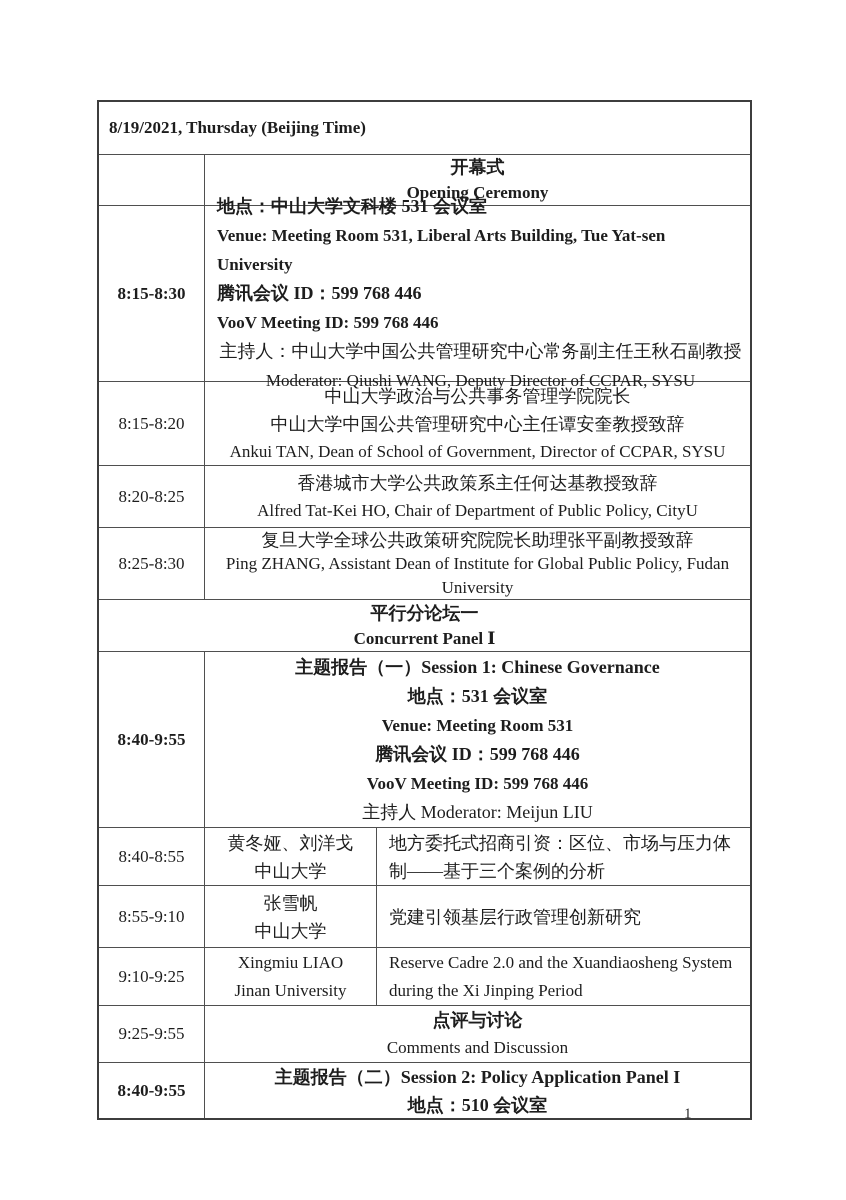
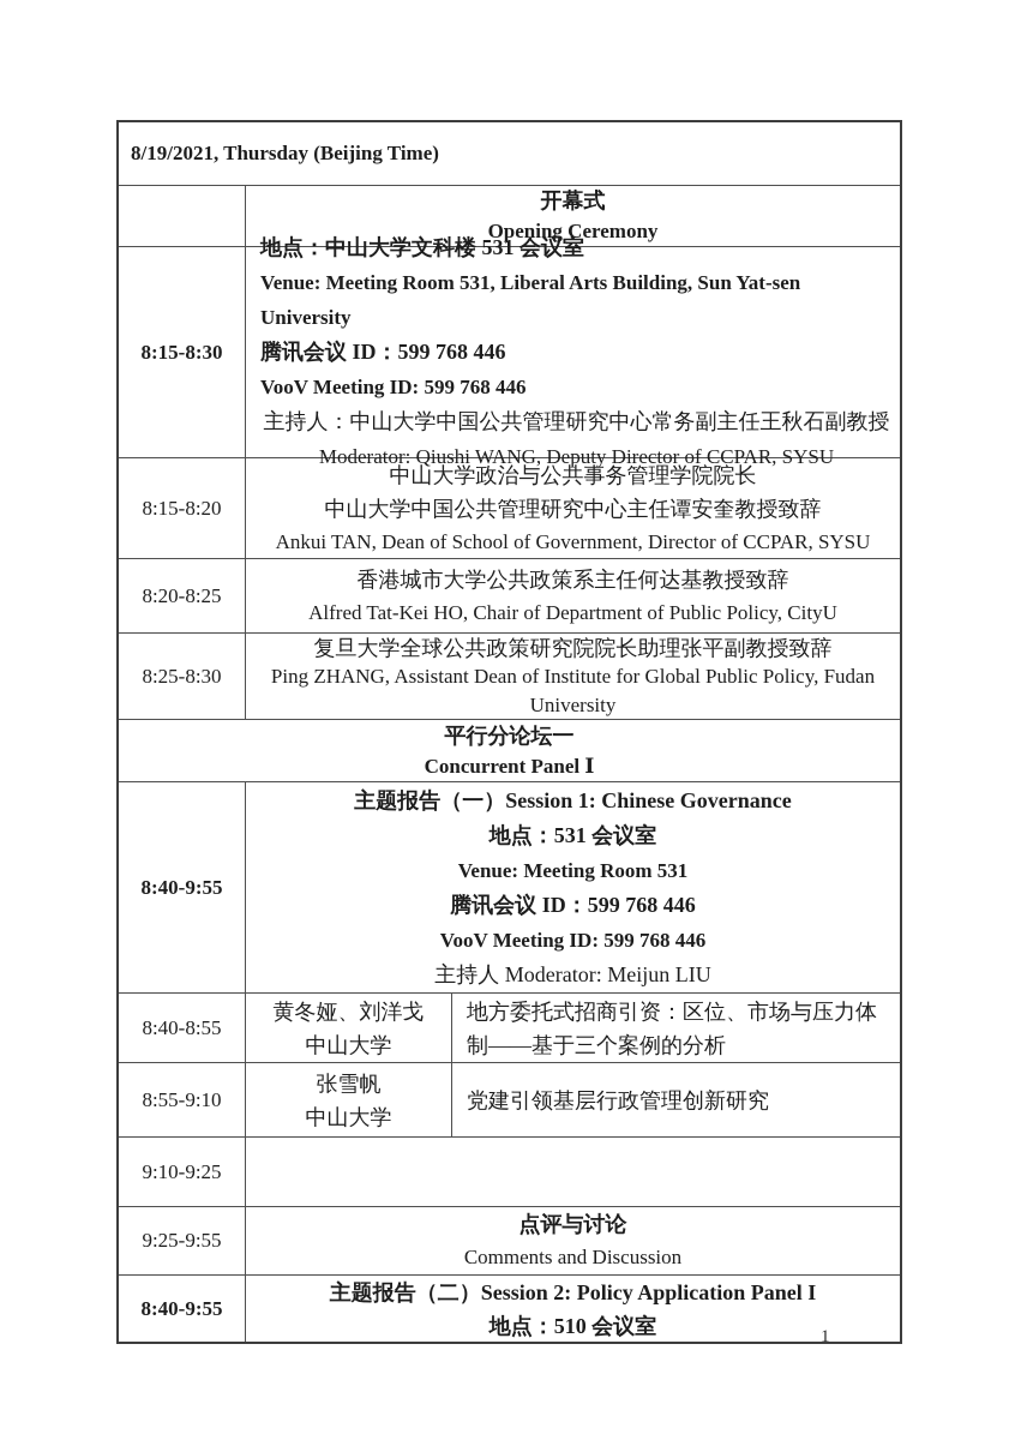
  8/19/2021, Thursday (Beijing Time)
  开幕式
  Opening Ceremony
  8:15-8:30
  地点：中山大学文科楼 531 会议室
- Venue: Meeting Room 531, Liberal Arts Building, Tue Yat-sen University
+ Venue: Meeting Room 531, Liberal Arts Building, Sun Yat-sen University
  腾讯会议 ID：599 768 446
  VooV Meeting ID: 599 768 446
  主持人：中山大学中国公共管理研究中心常务副主任王秋石副教授
  Moderator: Qiushi WANG, Deputy Director of CCPAR, SYSU
  8:15-8:20
  中山大学政治与公共事务管理学院院长
  中山大学中国公共管理研究中心主任谭安奎教授致辞
  Ankui TAN, Dean of School of Government, Director of CCPAR, SYSU
  8:20-8:25
  香港城市大学公共政策系主任何达基教授致辞
  Alfred Tat-Kei HO, Chair of Department of Public Policy, CityU
  8:25-8:30
  复旦大学全球公共政策研究院院长助理张平副教授致辞
  Ping ZHANG, Assistant Dean of Institute for Global Public Policy, Fudan University
  平行分论坛一
  Concurrent Panel Ⅰ
  8:40-9:55
  主题报告（一）Session 1: Chinese Governance
  地点：531 会议室
  Venue: Meeting Room 531
  腾讯会议 ID：599 768 446
  VooV Meeting ID: 599 768 446
  主持人 Moderator: Meijun LIU
  8:40-8:55
  黄冬娅、刘洋戈
  中山大学
  地方委托式招商引资：区位、市场与压力体制——基于三个案例的分析
  8:55-9:10
  张雪帆
  中山大学
  党建引领基层行政管理创新研究
  9:10-9:25
- Xingmiu LIAO
- Jinan University
- Reserve Cadre 2.0 and the Xuandiaosheng System during the Xi Jinping Period
  9:25-9:55
  点评与讨论
  Comments and Discussion
  8:40-9:55
  主题报告（二）Session 2: Policy Application Panel I
  地点：510 会议室
  1
